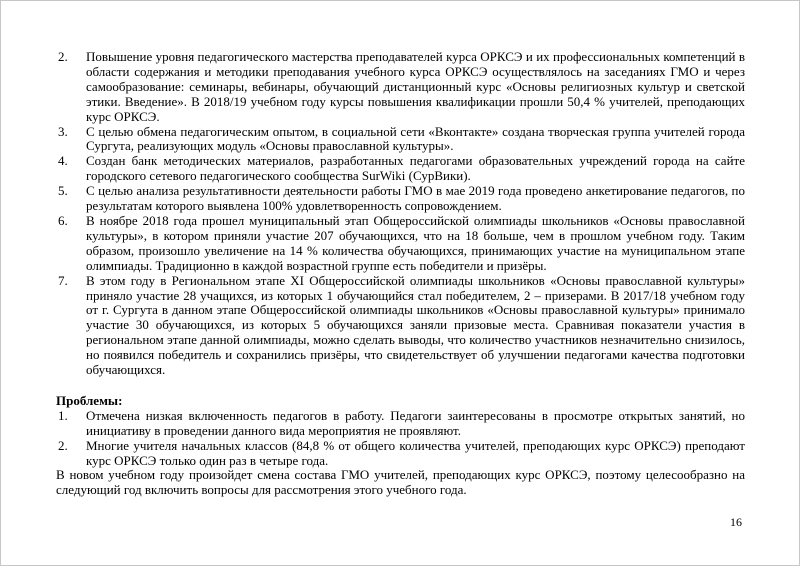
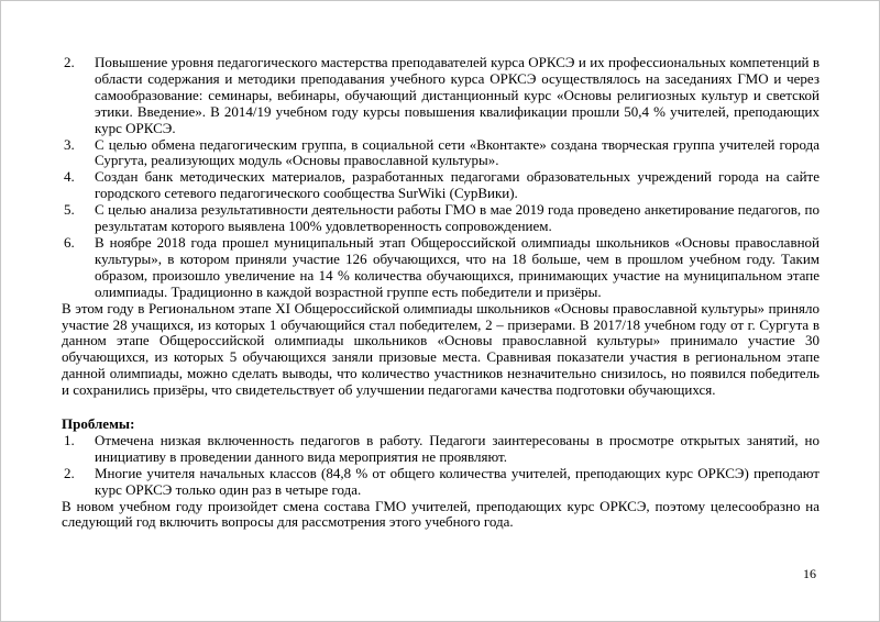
  2.
- Повышение уровня педагогического мастерства преподавателей курса ОРКСЭ и их профессиональных компетенций в области содержания и методики преподавания учебного курса ОРКСЭ осуществлялось на заседаниях ГМО и через самообразование: семинары, вебинары, обучающий дистанционный курс «Основы религиозных культур и светской этики. Введение». В 2018/19 учебном году курсы повышения квалификации прошли 50,4 % учителей, преподающих курс ОРКСЭ.
+ Повышение уровня педагогического мастерства преподавателей курса ОРКСЭ и их профессиональных компетенций в области содержания и методики преподавания учебного курса ОРКСЭ осуществлялось на заседаниях ГМО и через самообразование: семинары, вебинары, обучающий дистанционный курс «Основы религиозных культур и светской этики. Введение». В 2014/19 учебном году курсы повышения квалификации прошли 50,4 % учителей, преподающих курс ОРКСЭ.
  3.
- С целью обмена педагогическим опытом, в социальной сети «Вконтакте» создана творческая группа учителей города Сургута, реализующих модуль «Основы православной культуры».
+ С целью обмена педагогическим группа, в социальной сети «Вконтакте» создана творческая группа учителей города Сургута, реализующих модуль «Основы православной культуры».
  4.
  Создан банк методических материалов, разработанных педагогами образовательных учреждений города на сайте городского сетевого педагогического сообщества SurWiki (СурВики).
  5.
  С целью анализа результативности деятельности работы ГМО в мае 2019 года проведено анкетирование педагогов, по результатам которого выявлена 100% удовлетворенность сопровождением.
  6.
- В ноябре 2018 года прошел муниципальный этап Общероссийской олимпиады школьников «Основы православной культуры», в котором приняли участие 207 обучающихся, что на 18 больше, чем в прошлом учебном году. Таким образом, произошло увеличение на 14 % количества обучающихся, принимающих участие на муниципальном этапе олимпиады. Традиционно в каждой возрастной группе есть победители и призёры.
+ В ноябре 2018 года прошел муниципальный этап Общероссийской олимпиады школьников «Основы православной культуры», в котором приняли участие 126 обучающихся, что на 18 больше, чем в прошлом учебном году. Таким образом, произошло увеличение на 14 % количества обучающихся, принимающих участие на муниципальном этапе олимпиады. Традиционно в каждой возрастной группе есть победители и призёры.
- 7.
  В этом году в Региональном этапе XI Общероссийской олимпиады школьников «Основы православной культуры» приняло участие 28 учащихся, из которых 1 обучающийся стал победителем, 2 – призерами. В 2017/18 учебном году от г. Сургута в данном этапе Общероссийской олимпиады школьников «Основы православной культуры» принимало участие 30 обучающихся, из которых 5 обучающихся заняли призовые места. Сравнивая показатели участия в региональном этапе данной олимпиады, можно сделать выводы, что количество участников незначительно снизилось, но появился победитель и сохранились призёры, что свидетельствует об улучшении педагогами качества подготовки обучающихся.
  Проблемы:
  1.
  Отмечена низкая включенность педагогов в работу. Педагоги заинтересованы в просмотре открытых занятий, но инициативу в проведении данного вида мероприятия не проявляют.
  2.
  Многие учителя начальных классов (84,8 % от общего количества учителей, преподающих курс ОРКСЭ) преподают курс ОРКСЭ только один раз в четыре года.
  В новом учебном году произойдет смена состава ГМО учителей, преподающих курс ОРКСЭ, поэтому целесообразно на следующий год включить вопросы для рассмотрения этого учебного года.
  16
